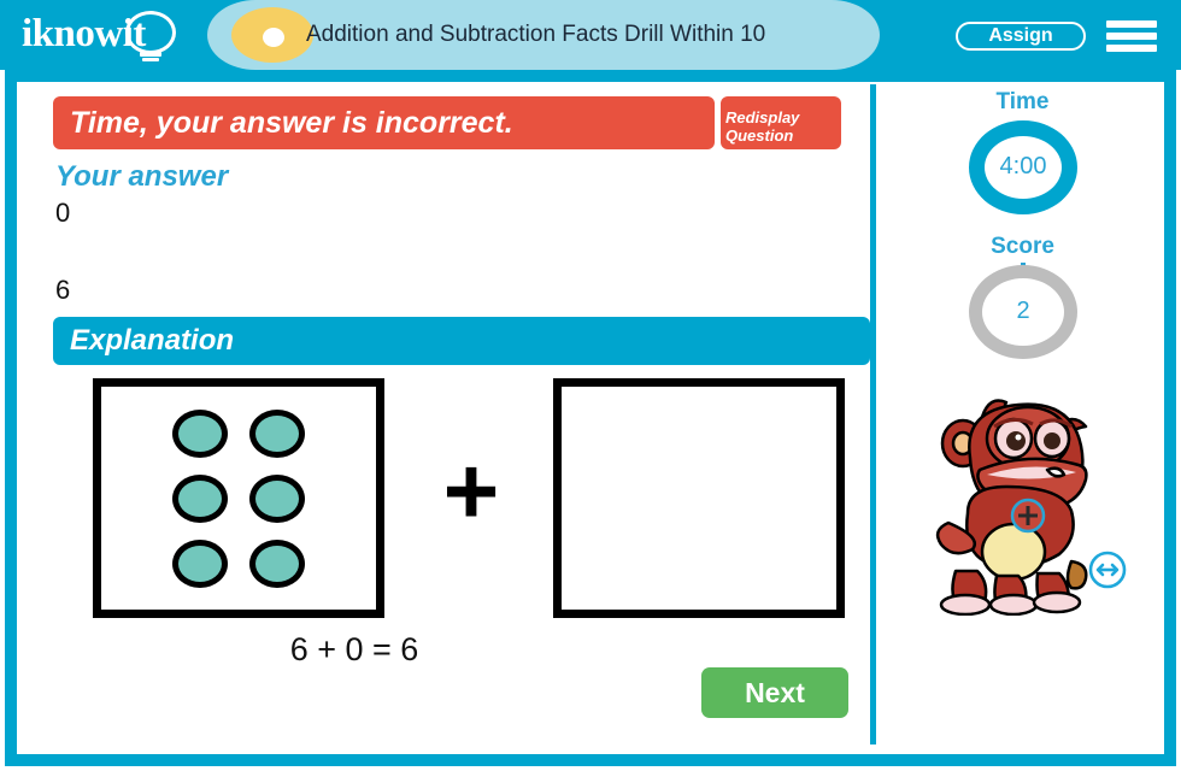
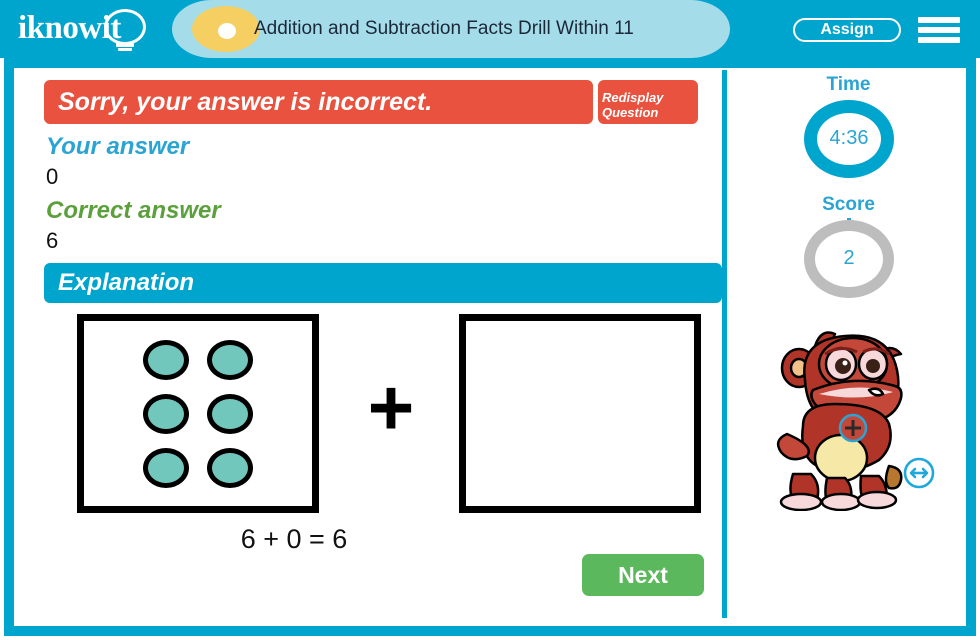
  iknowit
- Addition and Subtraction Facts Drill Within 10
+ Addition and Subtraction Facts Drill Within 11
  Assign
- Time, your answer is incorrect.
+ Sorry, your answer is incorrect.
  Redisplay
  Question
  Your answer
  0
+ Correct answer
  6
  Explanation
  +
  6 + 0 = 6
  Next
  Time
- 4:00
+ 4:36
  Score
  2
